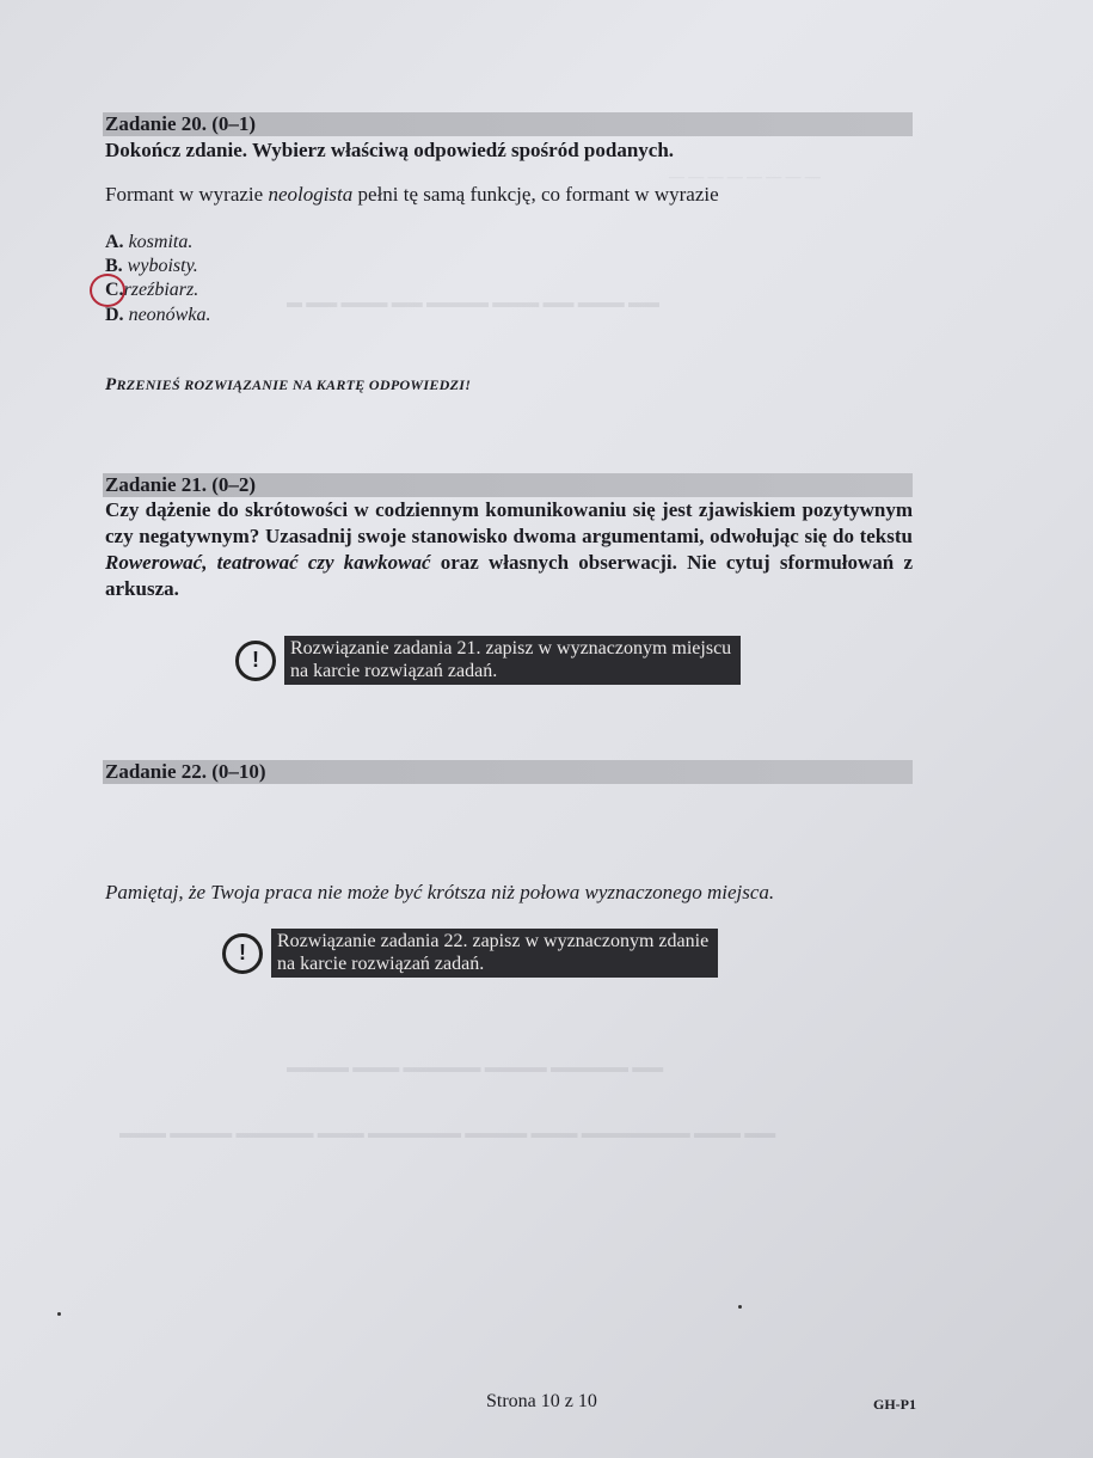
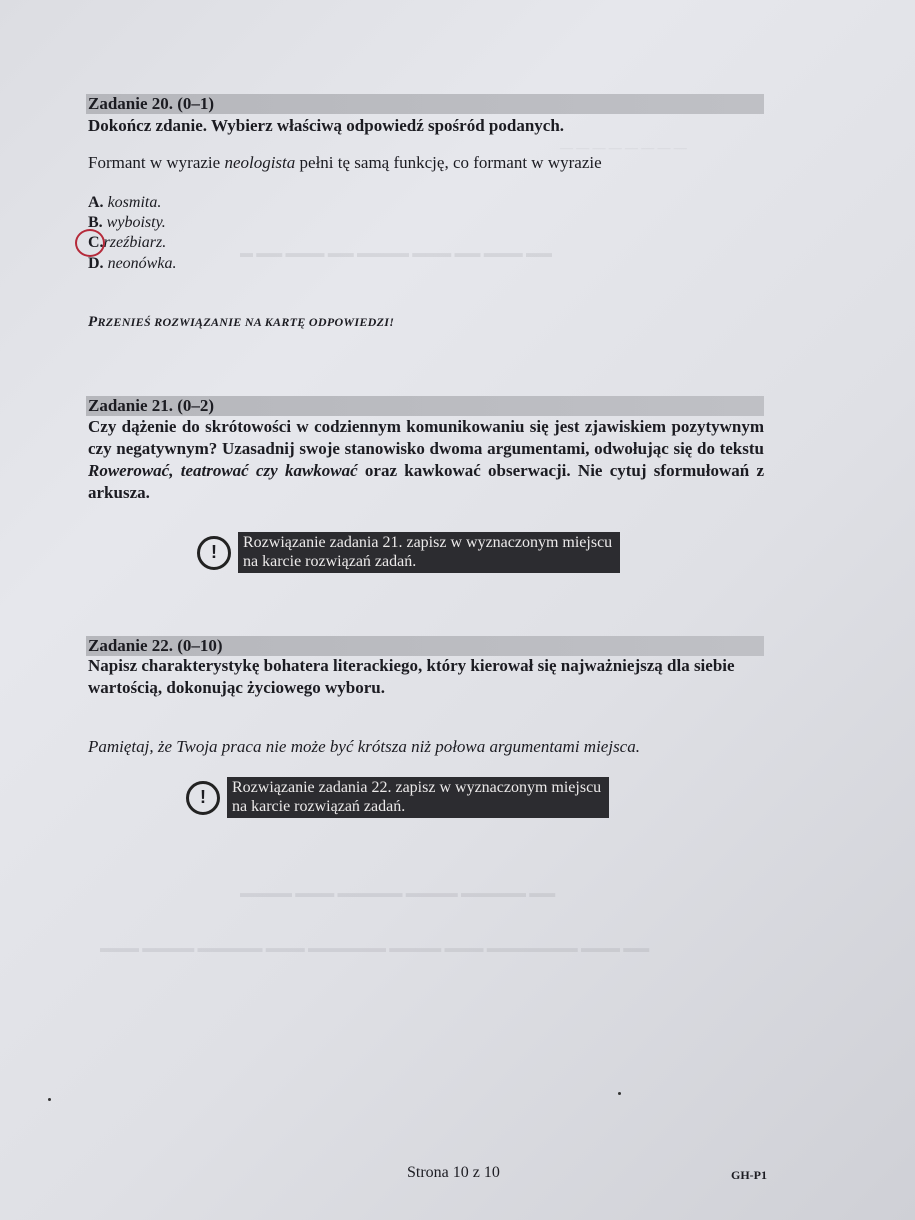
  ▬▬▬ ▬▬▬▬ ▬▬▬▬▬ ▬▬▬ ▬▬▬▬▬▬ ▬▬▬▬ ▬▬▬ ▬▬▬▬▬▬▬ ▬▬▬ ▬▬
  Zadanie 20. (0–1)
  Dokończ zdanie. Wybierz właściwą odpowiedź spośród podanych.
  Formant w wyrazie neologista pełni tę samą funkcję, co formant w wyrazie
  A. kosmita.
  B. wyboisty.
  C.rzeźbiarz.
  D. neonówka.
  PRZENIEŚ ROZWIĄZANIE NA KARTĘ ODPOWIEDZI!
  Zadanie 21. (0–2)
- Czy dążenie do skrótowości w codziennym komunikowaniu się jest zjawiskiem pozytywnym czy negatywnym? Uzasadnij swoje stanowisko dwoma argumentami, odwołując się do tekstu Rowerować, teatrować czy kawkować oraz własnych obserwacji. Nie cytuj sformułowań z arkusza.
+ Czy dążenie do skrótowości w codziennym komunikowaniu się jest zjawiskiem pozytywnym czy negatywnym? Uzasadnij swoje stanowisko dwoma argumentami, odwołując się do tekstu Rowerować, teatrować czy kawkować oraz kawkować obserwacji. Nie cytuj sformułowań z arkusza.
  !
  Rozwiązanie zadania 21. zapisz w wyznaczonym miejscu
  na karcie rozwiązań zadań.
  Zadanie 22. (0–10)
+ Napisz charakterystykę bohatera literackiego, który kierował się najważniejszą dla siebie wartością, dokonując życiowego wyboru.
- Pamiętaj, że Twoja praca nie może być krótsza niż połowa wyznaczonego miejsca.
+ Pamiętaj, że Twoja praca nie może być krótsza niż połowa argumentami miejsca.
  !
- Rozwiązanie zadania 22. zapisz w wyznaczonym zdanie
+ Rozwiązanie zadania 22. zapisz w wyznaczonym miejscu
  na karcie rozwiązań zadań.
  Strona 10 z 10
  GH-P1
